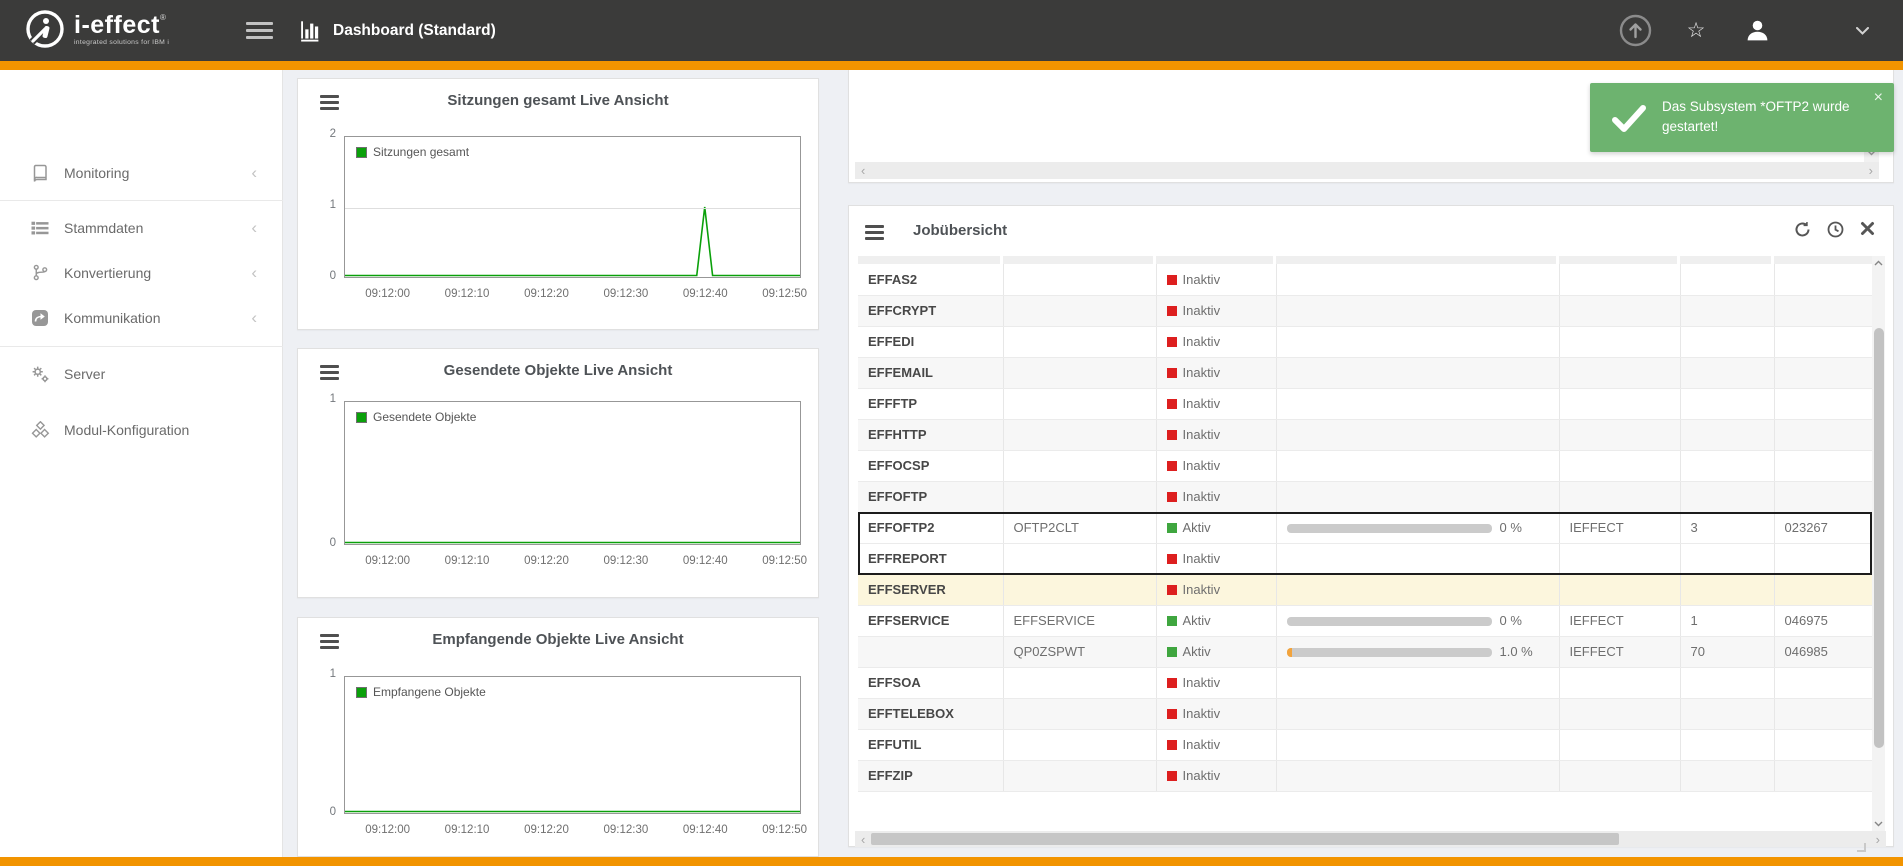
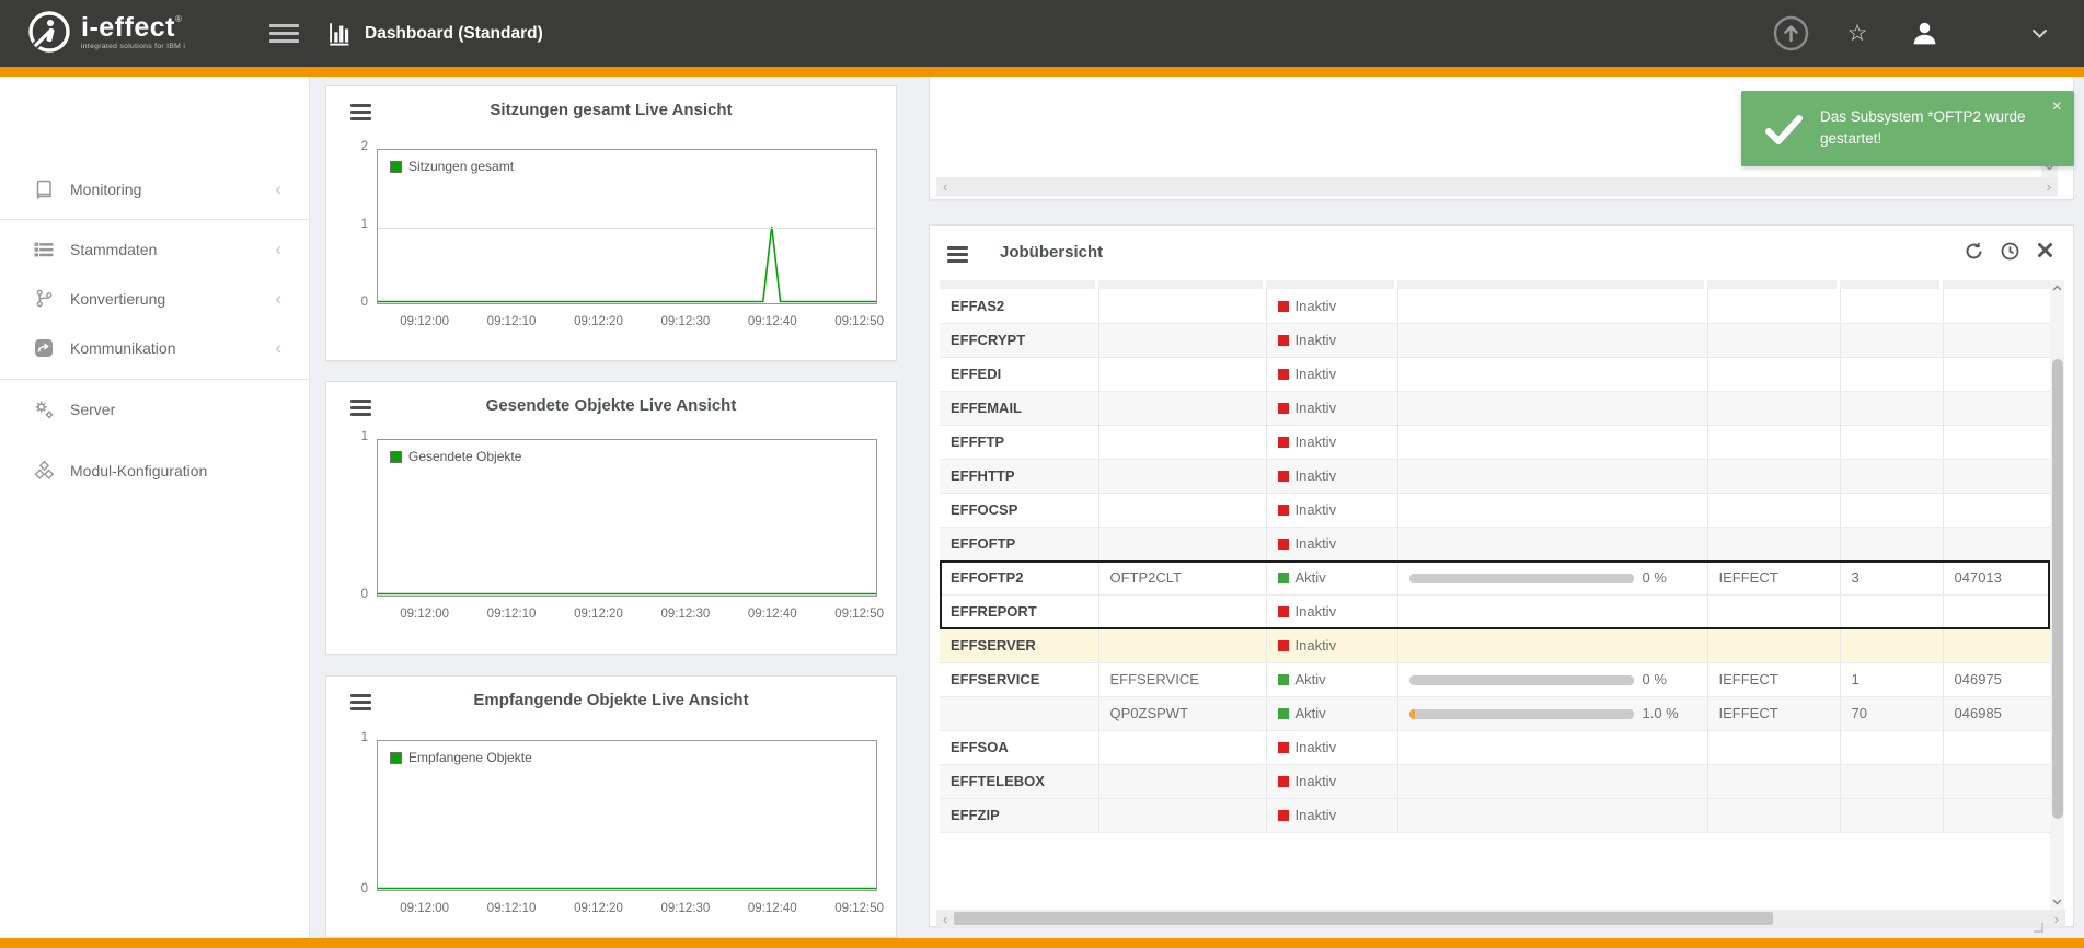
  i-effect®
  Dashboard (Standard)
  ☆
  Monitoring
  ‹
  Stammdaten
  ‹
  Konvertierung
  ‹
  Kommunikation
  ‹
  Server
  Modul-Konfiguration
  Sitzungen gesamt Live Ansicht
  Sitzungen gesamt
  0
  1
  2
  09:12:00
  09:12:10
  09:12:20
  09:12:30
  09:12:40
  09:12:50
  Gesendete Objekte Live Ansicht
  Gesendete Objekte
  0
  1
  09:12:00
  09:12:10
  09:12:20
  09:12:30
  09:12:40
  09:12:50
  Empfangende Objekte Live Ansicht
  Empfangene Objekte
  0
  1
  09:12:00
  09:12:10
  09:12:20
  09:12:30
  09:12:40
  09:12:50
  ‹
  ›
  Das Subsystem *OFTP2 wurde gestartet!
  ×
  Jobübersicht
  EFFAS2		Inaktiv
  EFFCRYPT		Inaktiv
  EFFEDI		Inaktiv
  EFFEMAIL		Inaktiv
  EFFFTP		Inaktiv
  EFFHTTP		Inaktiv
  EFFOCSP		Inaktiv
  EFFOFTP		Inaktiv
- EFFOFTP2	OFTP2CLT	Aktiv	0 %	IEFFECT	3	023267
+ EFFOFTP2	OFTP2CLT	Aktiv	0 %	IEFFECT	3	047013
  EFFREPORT		Inaktiv
  EFFSERVER		Inaktiv
  EFFSERVICE	EFFSERVICE	Aktiv	0 %	IEFFECT	1	046975
  	QP0ZSPWT	Aktiv	1.0 %	IEFFECT	70	046985
  EFFSOA		Inaktiv
  EFFTELEBOX		Inaktiv
- EFFUTIL		Inaktiv
  EFFZIP		Inaktiv
  ‹
  ›
